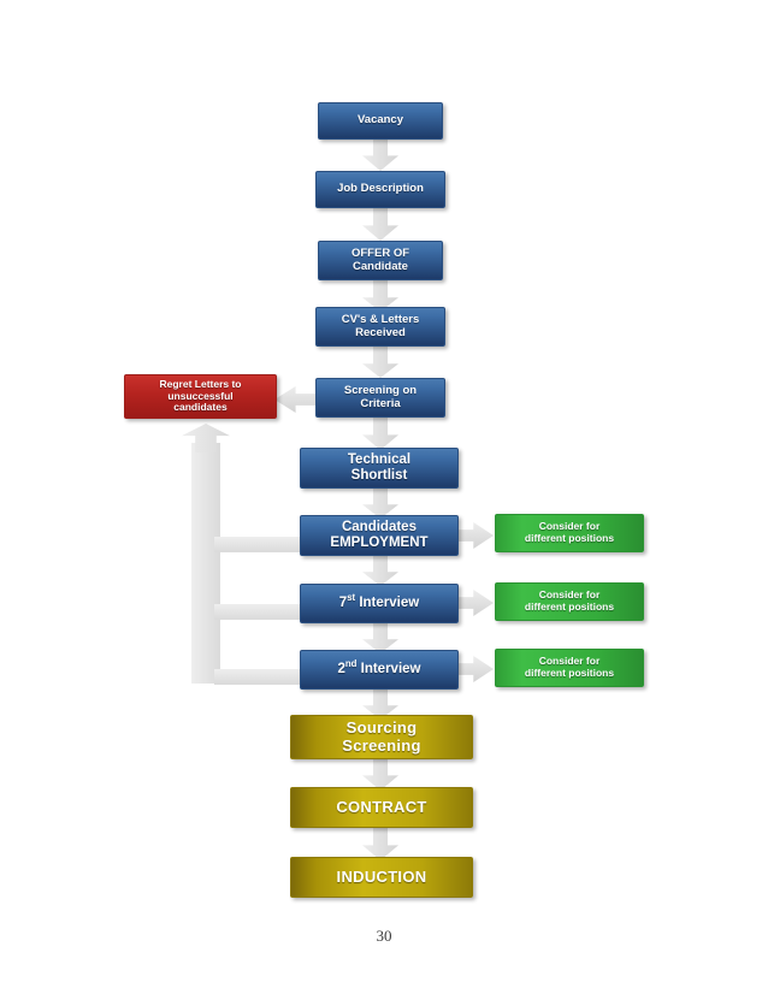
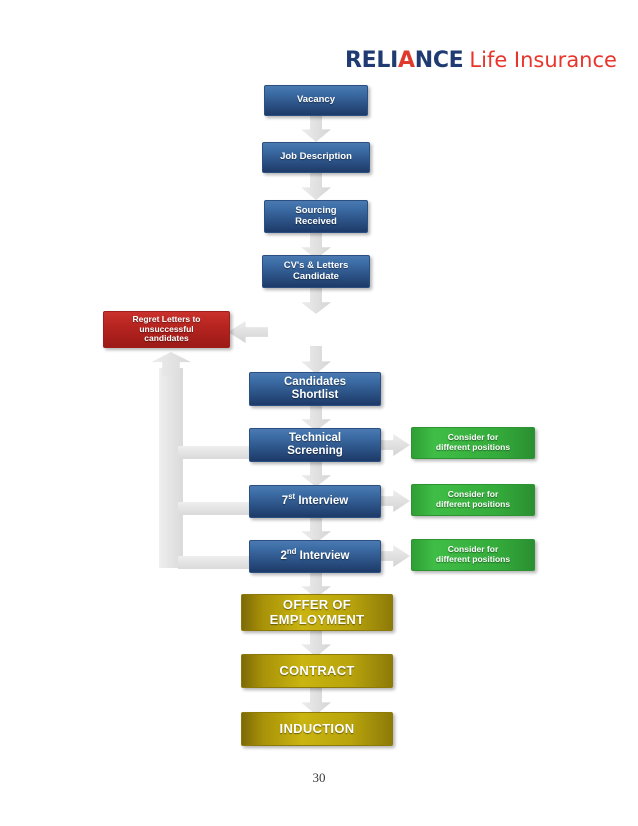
+ RELIANCE
+ Life Insurance
  Vacancy
  Job Description
- OFFER OF
+ Sourcing
- Candidate
+ Received
  CV's & Letters
- Received
+ Candidate
- Screening on
- Criteria
- Technical
+ Candidates
  Shortlist
- Candidates
+ Technical
- EMPLOYMENT
+ Screening
  7st Interview
  2nd Interview
- Sourcing
+ OFFER OF
- Screening
+ EMPLOYMENT
  CONTRACT
  INDUCTION
  Regret Letters to
  unsuccessful
  candidates
  Consider for
  different positions
  Consider for
  different positions
  Consider for
  different positions
  30
